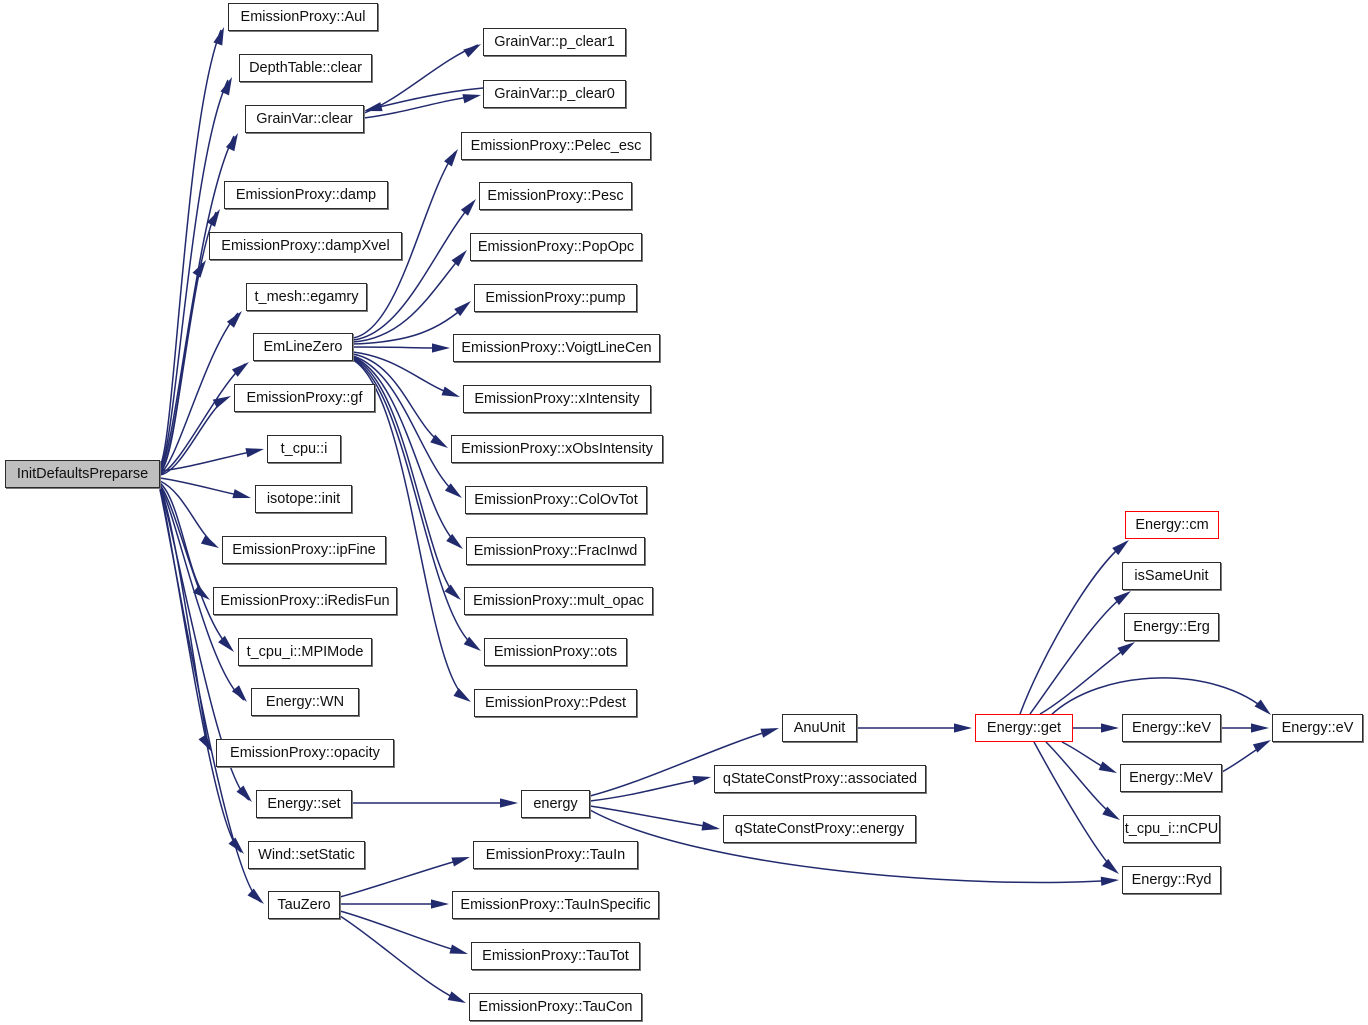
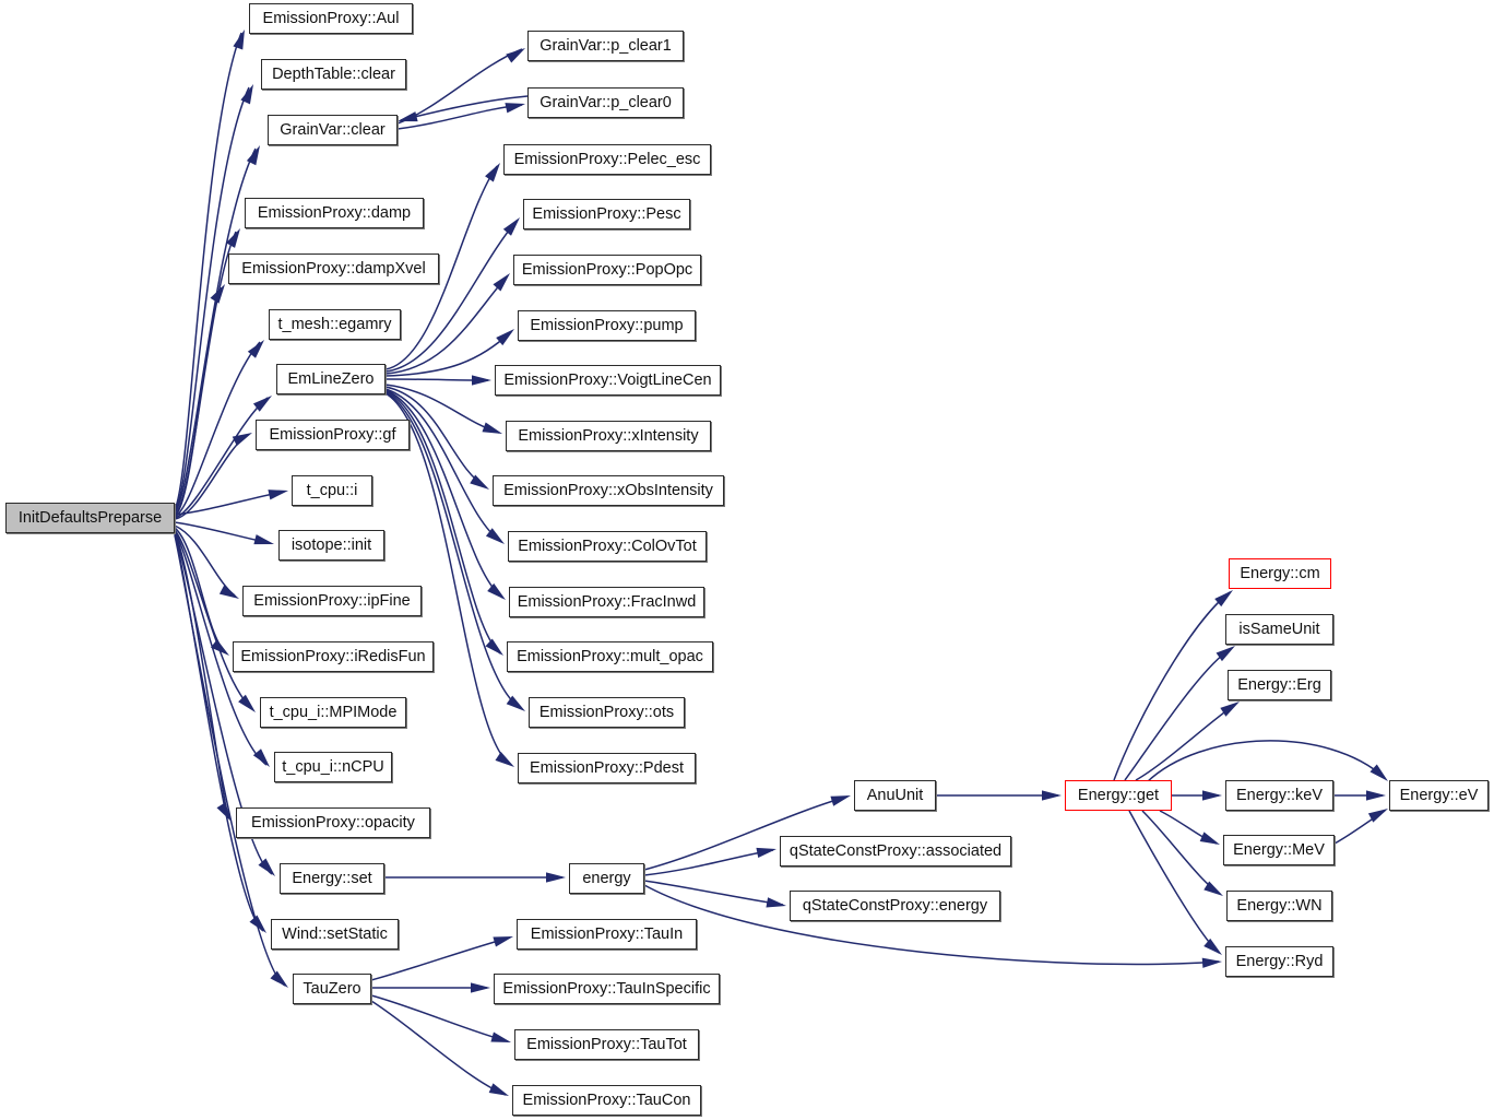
  InitDefaultsPreparse
  EmissionProxy::Aul
  DepthTable::clear
  GrainVar::clear
  GrainVar::p_clear1
  GrainVar::p_clear0
  EmissionProxy::damp
  EmissionProxy::dampXvel
  t_mesh::egamry
  EmLineZero
  EmissionProxy::gf
  t_cpu::i
  isotope::init
  EmissionProxy::ipFine
  EmissionProxy::iRedisFun
  t_cpu_i::MPIMode
- Energy::WN
+ t_cpu_i::nCPU
  EmissionProxy::opacity
  Energy::set
  Wind::setStatic
  TauZero
  EmissionProxy::Pelec_esc
  EmissionProxy::Pesc
  EmissionProxy::PopOpc
  EmissionProxy::pump
  EmissionProxy::VoigtLineCen
  EmissionProxy::xIntensity
  EmissionProxy::xObsIntensity
  EmissionProxy::ColOvTot
  EmissionProxy::FracInwd
  EmissionProxy::mult_opac
  EmissionProxy::ots
  EmissionProxy::Pdest
  energy
  EmissionProxy::TauIn
  EmissionProxy::TauInSpecific
  EmissionProxy::TauTot
  EmissionProxy::TauCon
  AnuUnit
  qStateConstProxy::associated
  qStateConstProxy::energy
  Energy::get
  Energy::cm
  isSameUnit
  Energy::Erg
  Energy::keV
  Energy::MeV
- t_cpu_i::nCPU
+ Energy::WN
  Energy::Ryd
  Energy::eV
